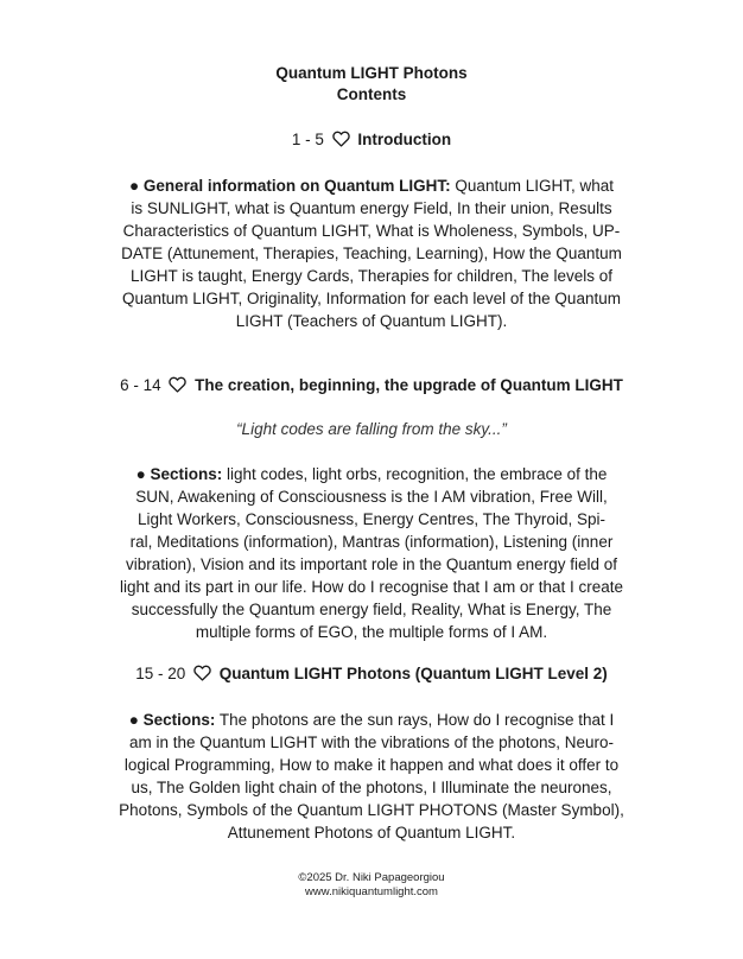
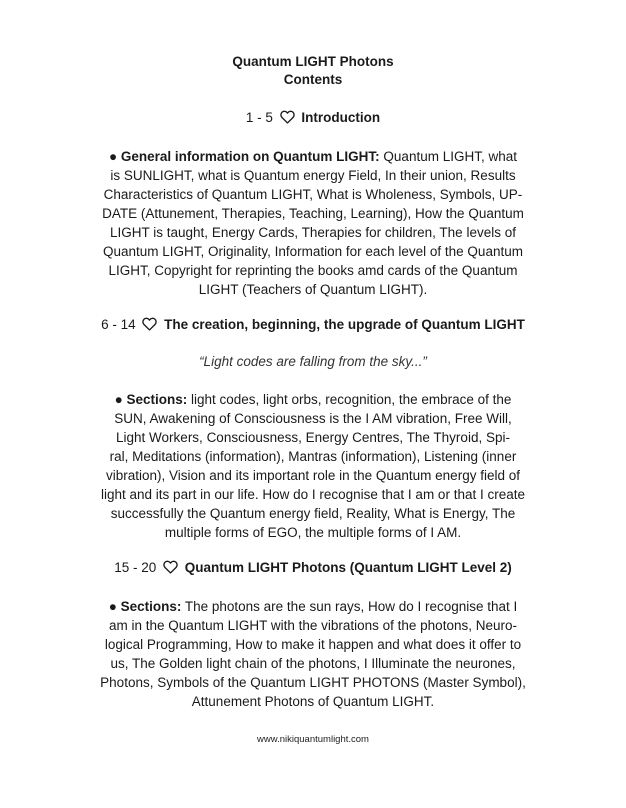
  Quantum LIGHT Photons
  Contents
  1 - 5 Introduction
  ● General information on Quantum LIGHT: Quantum LIGHT, what
  is SUNLIGHT, what is Quantum energy Field, In their union, Results
  Characteristics of Quantum LIGHT, What is Wholeness, Symbols, UP-
  DATE (Attunement, Therapies, Teaching, Learning), How the Quantum
  LIGHT is taught, Energy Cards, Therapies for children, The levels of
  Quantum LIGHT, Originality, Information for each level of the Quantum
+ LIGHT, Copyright for reprinting the books amd cards of the Quantum
  LIGHT (Teachers of Quantum LIGHT).
  6 - 14 The creation, beginning, the upgrade of Quantum LIGHT
  “Light codes are falling from the sky...”
  ● Sections: light codes, light orbs, recognition, the embrace of the
  SUN, Awakening of Consciousness is the I AM vibration, Free Will,
  Light Workers, Consciousness, Energy Centres, The Thyroid, Spi-
  ral, Meditations (information), Mantras (information), Listening (inner
  vibration), Vision and its important role in the Quantum energy field of
  light and its part in our life. How do I recognise that I am or that I create
  successfully the Quantum energy field, Reality, What is Energy, The
  multiple forms of EGO, the multiple forms of I AM.
  15 - 20 Quantum LIGHT Photons (Quantum LIGHT Level 2)
  ● Sections: The photons are the sun rays, How do I recognise that I
  am in the Quantum LIGHT with the vibrations of the photons, Neuro-
  logical Programming, How to make it happen and what does it offer to
  us, The Golden light chain of the photons, I Illuminate the neurones,
  Photons, Symbols of the Quantum LIGHT PHOTONS (Master Symbol),
  Attunement Photons of Quantum LIGHT.
- ©2025 Dr. Niki Papageorgiou
  www.nikiquantumlight.com
